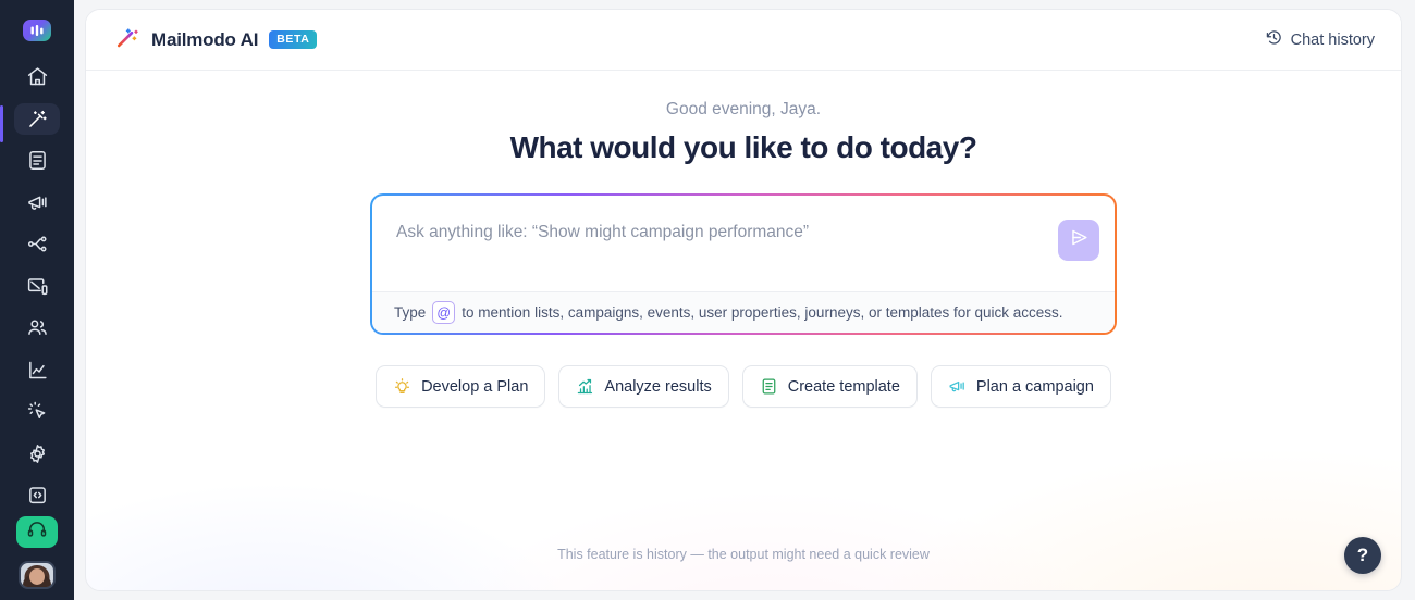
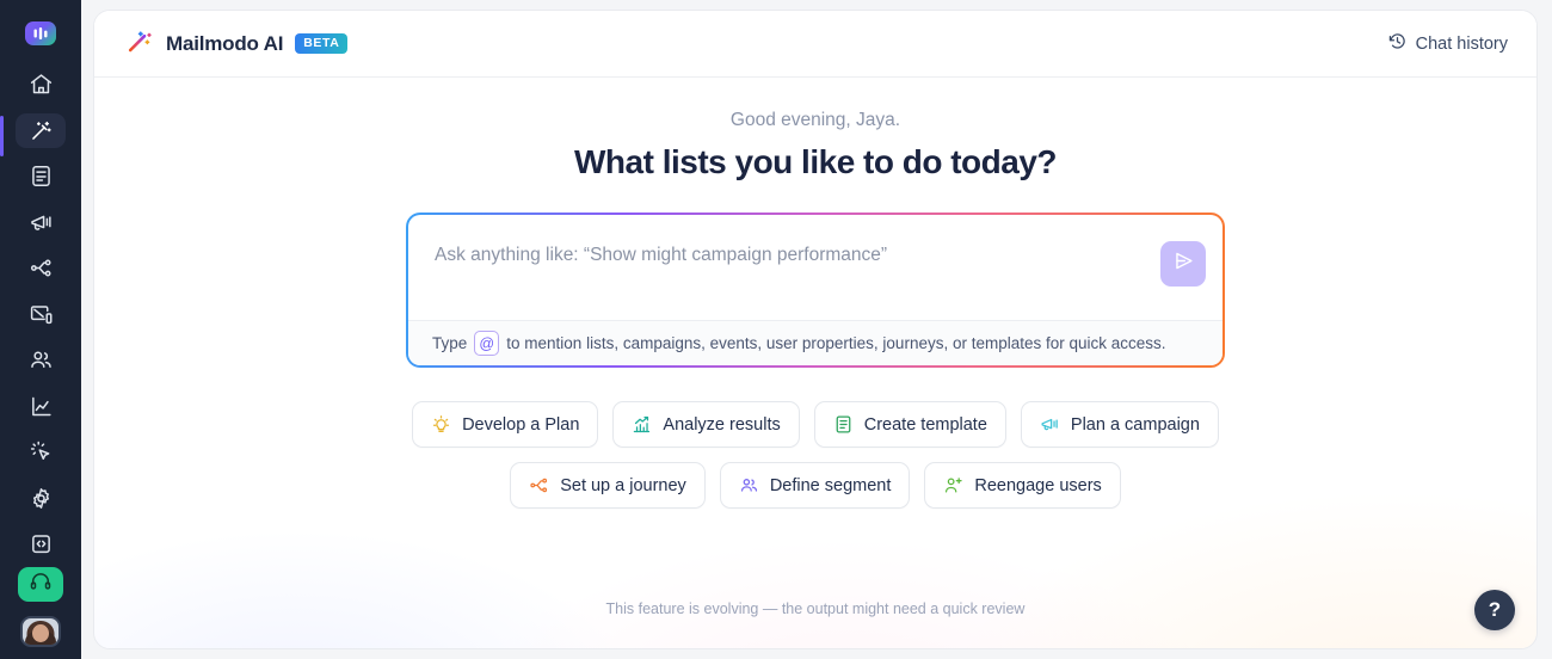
  Mailmodo AI
  BETA
  Chat history
  Good evening, Jaya.
- What would you like to do today?
+ What lists you like to do today?
  Ask anything like: “Show might campaign performance”
  Type
  @
  to mention lists, campaigns, events, user properties, journeys, or templates for quick access.
  Develop a Plan
  Analyze results
  Create template
  Plan a campaign
+ Set up a journey
+ Define segment
+ Reengage users
- This feature is history — the output might need a quick review
+ This feature is evolving — the output might need a quick review
  ?
